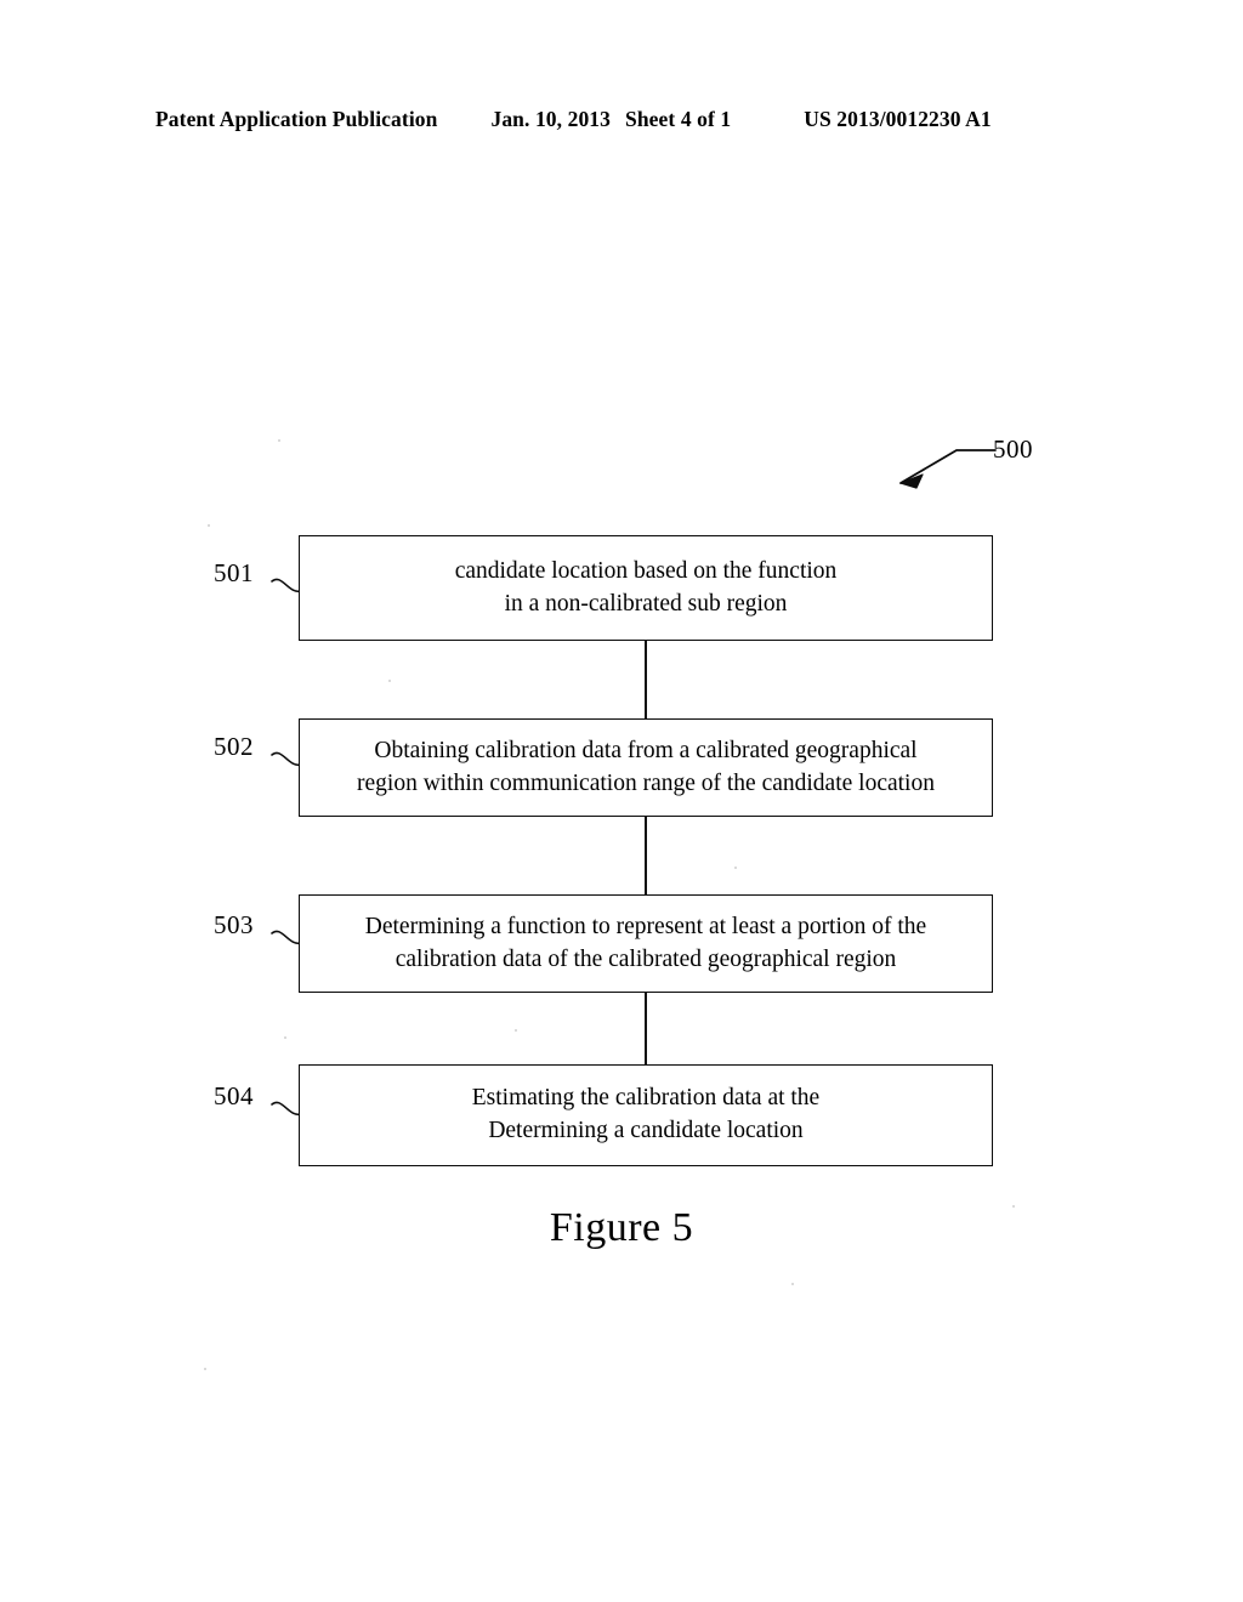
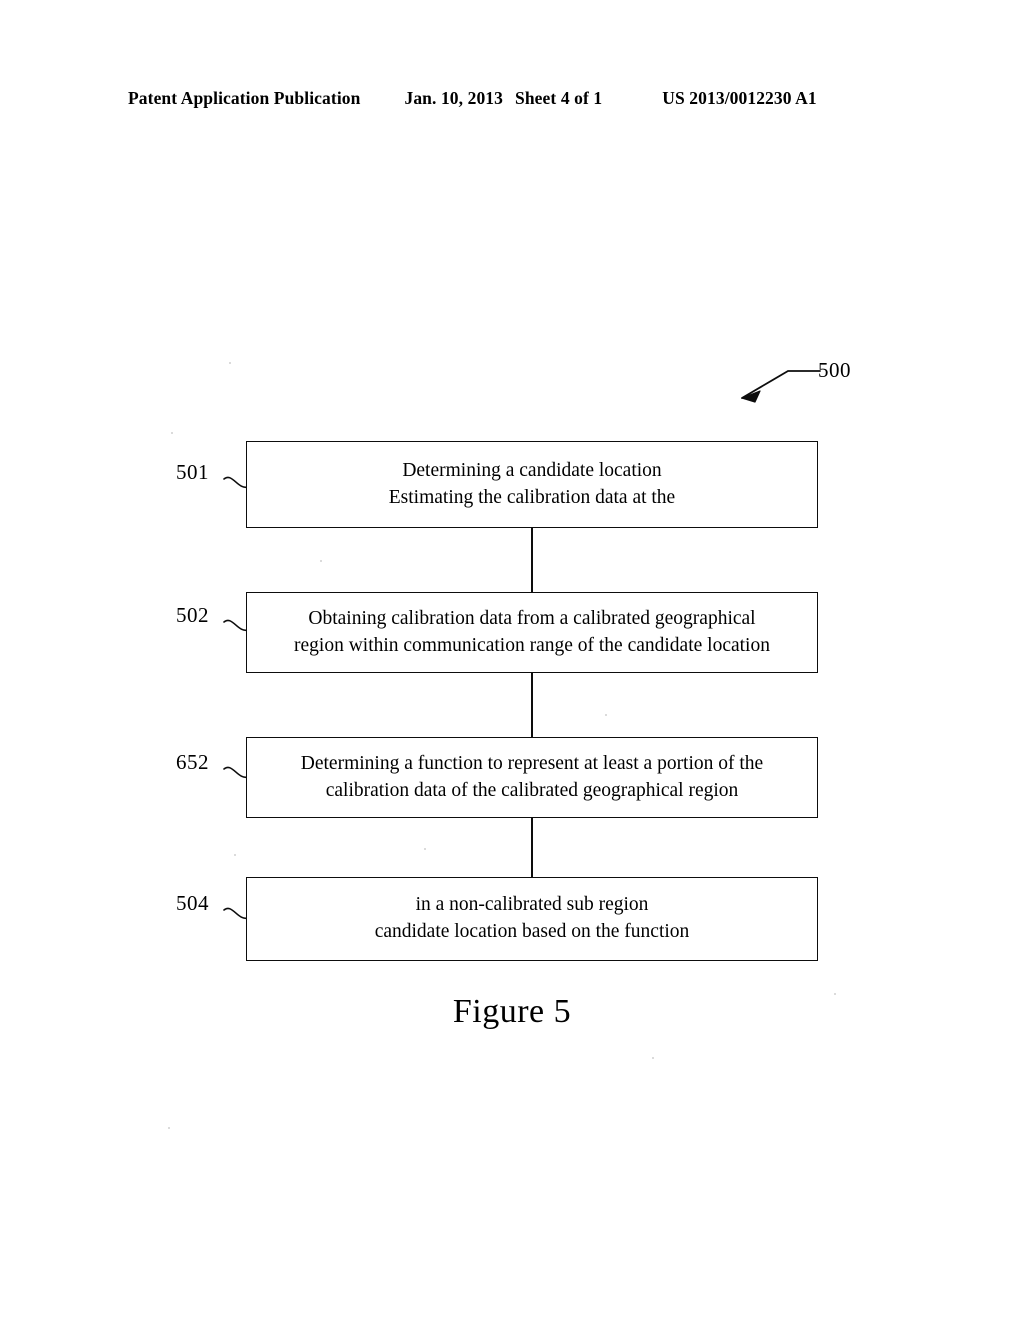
  Patent Application Publication
  Jan. 10, 2013
  Sheet 4 of 1
  US 2013/0012230 A1
  500
  501
- candidate location based on the function
+ Determining a candidate location
- in a non-calibrated sub region
+ Estimating the calibration data at the
  502
  Obtaining calibration data from a calibrated geographical
  region within communication range of the candidate location
- 503
+ 652
  Determining a function to represent at least a portion of the
  calibration data of the calibrated geographical region
  504
- Estimating the calibration data at the
+ in a non-calibrated sub region
- Determining a candidate location
+ candidate location based on the function
  Figure 5
